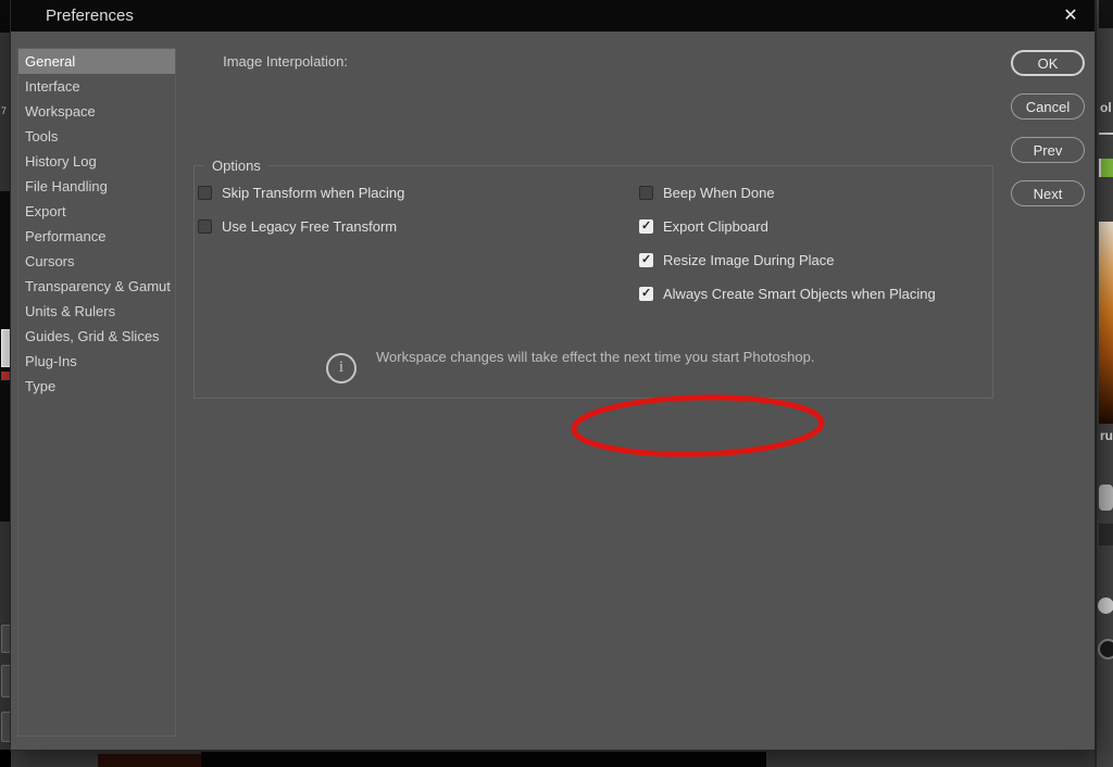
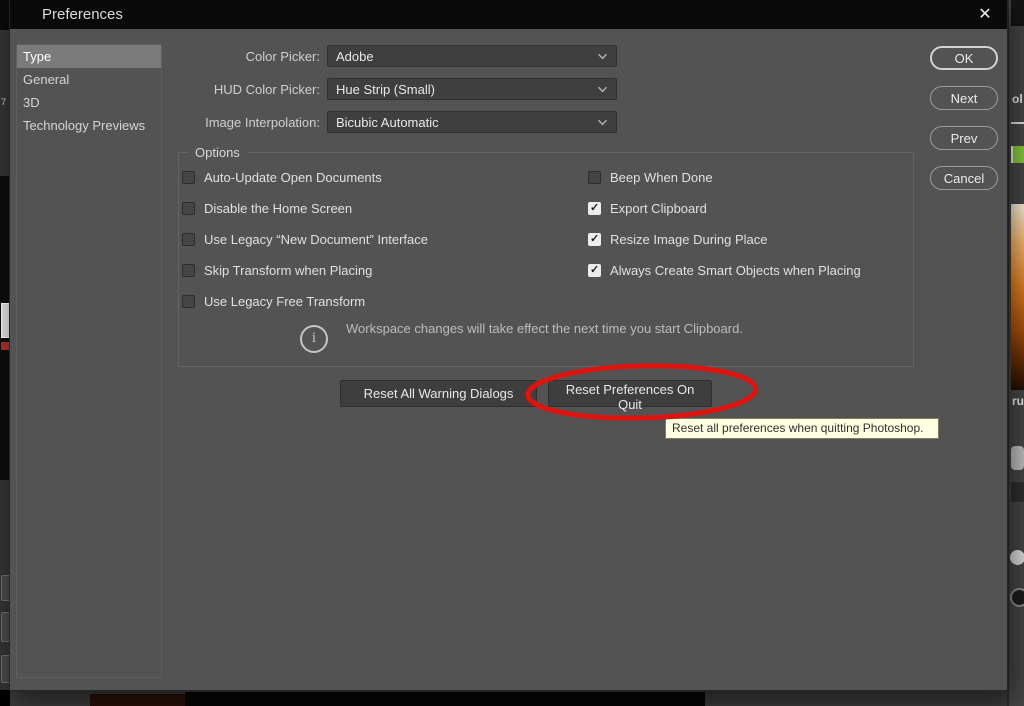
  7
  ol
  ru
  Preferences
  ✕
- General
+ Type
- Interface
- Workspace
- Tools
- History Log
- File Handling
- Export
- Performance
- Cursors
- Transparency & Gamut
- Units & Rulers
- Guides, Grid & Slices
- Plug-Ins
- Type
+ General
+ 3D
+ Technology Previews
+ Color Picker:
+ Adobe
+ HUD Color Picker:
+ Hue Strip (Small)
  Image Interpolation:
+ Bicubic Automatic
  Options
+ Auto-Update Open Documents
+ Disable the Home Screen
+ Use Legacy “New Document” Interface
  Skip Transform when Placing
  Use Legacy Free Transform
  Beep When Done
  ✓
  Export Clipboard
  ✓
  Resize Image During Place
  ✓
  Always Create Smart Objects when Placing
- Workspace changes will take effect the next time you start Photoshop.
+ Workspace changes will take effect the next time you start Clipboard.
+ Reset All Warning Dialogs
+ Reset Preferences On Quit
+ Reset all preferences when quitting Photoshop.
  OK
- Cancel
+ Next
  Prev
- Next
+ Cancel
